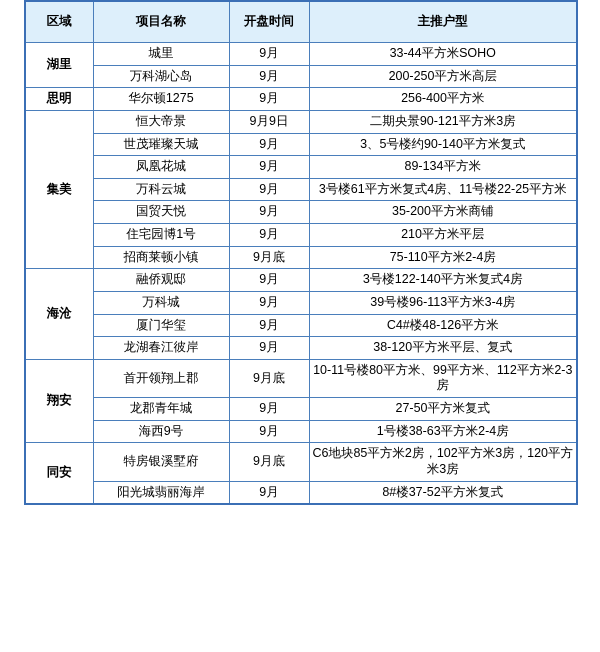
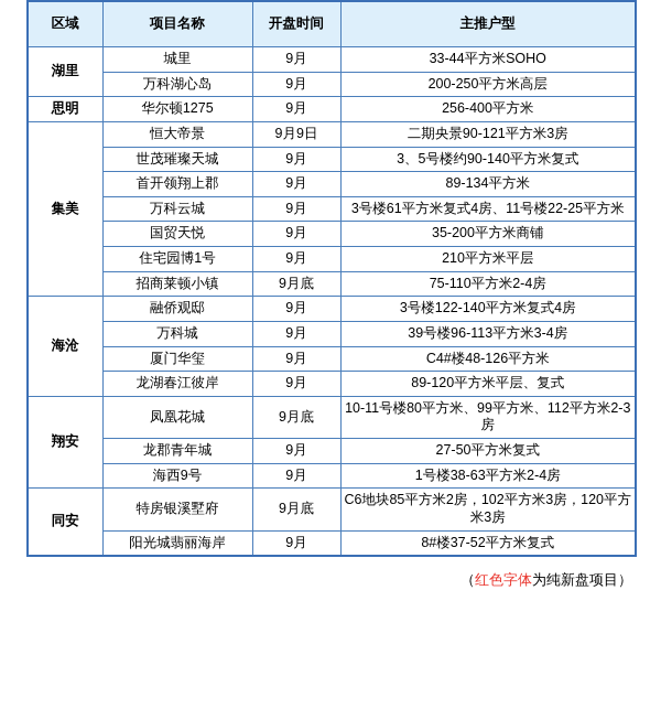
  区域	项目名称	开盘时间	主推户型
  湖里	城里	9月	33-44平方米SOHO
  万科湖心岛	9月	200-250平方米高层
  思明	华尔顿1275	9月	256-400平方米
  集美	恒大帝景	9月9日	二期央景90-121平方米3房
  世茂璀璨天城	9月	3、5号楼约90-140平方米复式
- 凤凰花城	9月	89-134平方米
+ 首开领翔上郡	9月	89-134平方米
  万科云城	9月	3号楼61平方米复式4房、11号楼22-25平方米
  国贸天悦	9月	35-200平方米商铺
  住宅园博1号	9月	210平方米平层
  招商莱顿小镇	9月底	75-110平方米2-4房
  海沧	融侨观邸	9月	3号楼122-140平方米复式4房
  万科城	9月	39号楼96-113平方米3-4房
  厦门华玺	9月	C4#楼48-126平方米
- 龙湖春江彼岸	9月	38-120平方米平层、复式
+ 龙湖春江彼岸	9月	89-120平方米平层、复式
- 翔安	首开领翔上郡	9月底	10-11号楼80平方米、99平方米、112平方米2-3房
+ 翔安	凤凰花城	9月底	10-11号楼80平方米、99平方米、112平方米2-3房
  龙郡青年城	9月	27-50平方米复式
  海西9号	9月	1号楼38-63平方米2-4房
  同安	特房银溪墅府	9月底	C6地块85平方米2房，102平方米3房，120平方米3房
  阳光城翡丽海岸	9月	8#楼37-52平方米复式
+ （红色字体为纯新盘项目）
